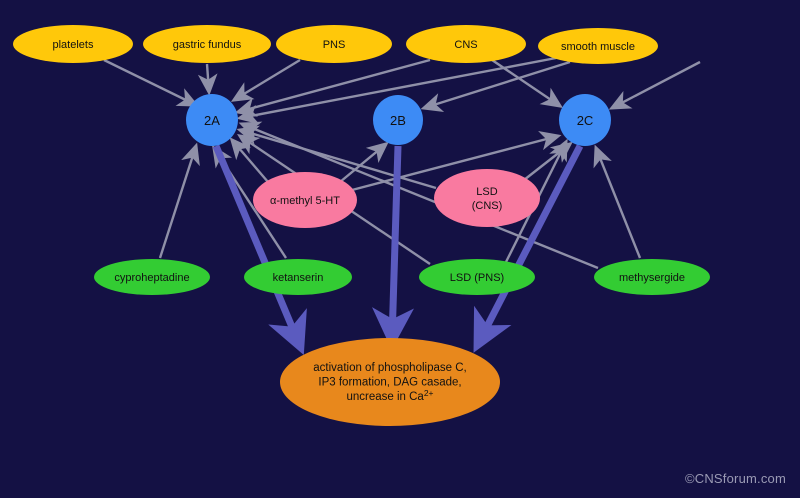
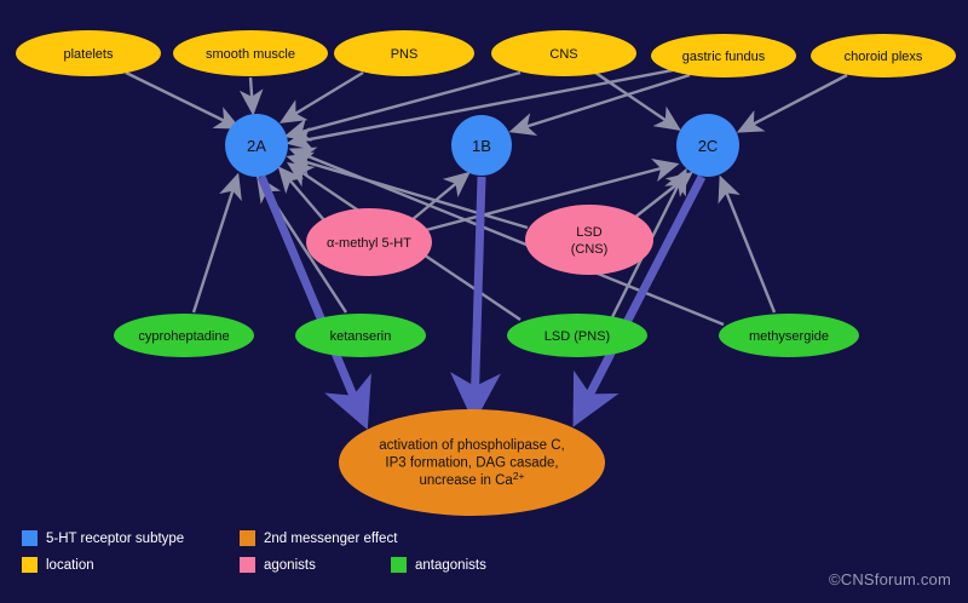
  platelets
- gastric fundus
+ smooth muscle
  PNS
  CNS
- smooth muscle
+ gastric fundus
+ choroid plexs
  α-methyl 5-HT
  LSD (CNS)
  cyproheptadine
  ketanserin
  LSD (PNS)
  methysergide
  activation of phospholipase C, IP3 formation, DAG casade, uncrease in Ca2+
  2A
- 2B
+ 1B
  2C
+ 5-HT receptor subtype
+ 2nd messenger effect
+ location
+ agonists
+ antagonists
  ©CNSforum.com
